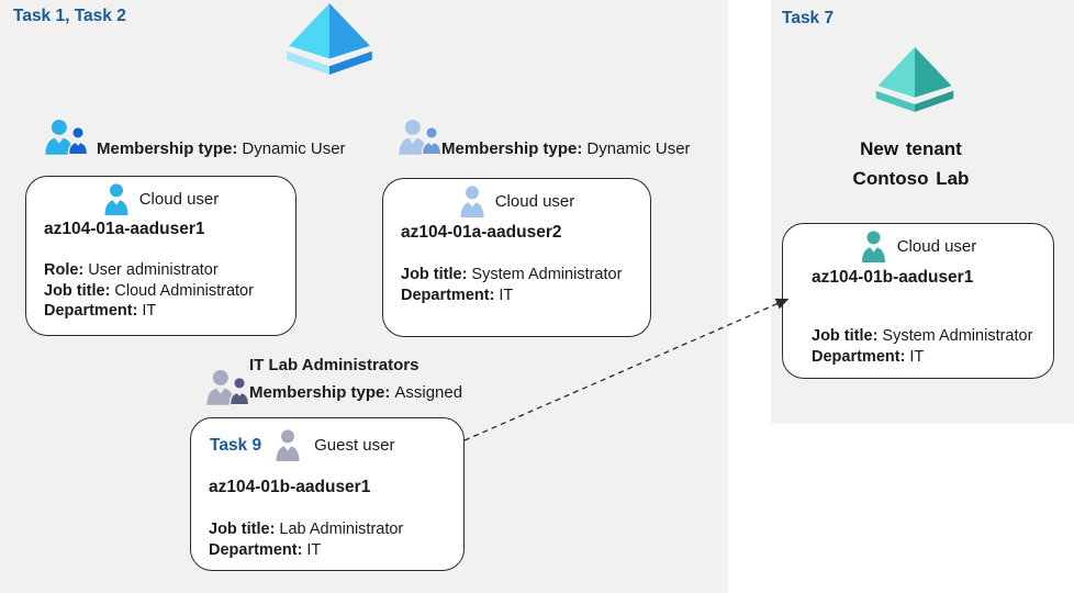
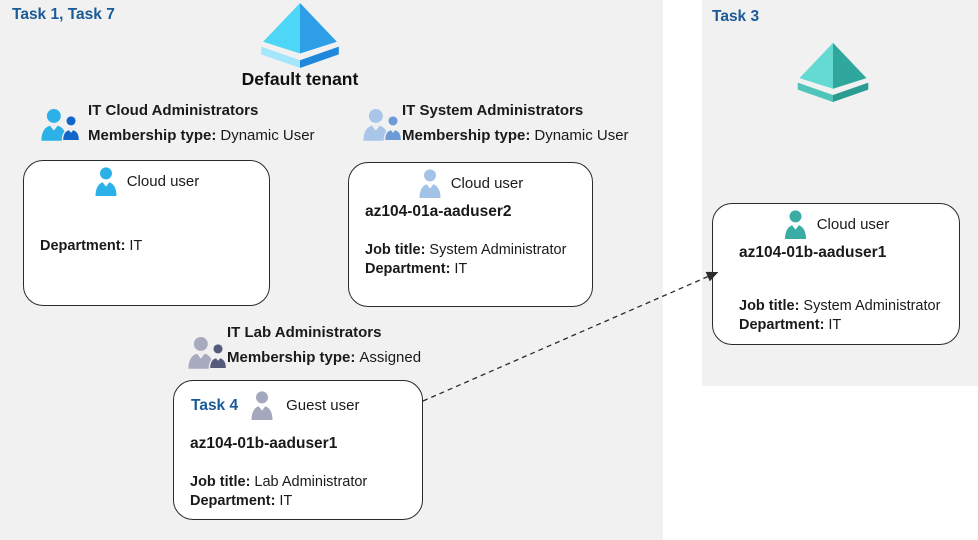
- Task 1, Task 2
+ Task 1, Task 7
+ Default tenant
+ IT Cloud Administrators
  Membership type: Dynamic User
  Cloud user
- az104-01a-aaduser1
- Role: User administrator
- Job title: Cloud Administrator
  Department: IT
+ IT System Administrators
  Membership type: Dynamic User
  Cloud user
  az104-01a-aaduser2
  Job title: System Administrator
  Department: IT
  IT Lab Administrators
  Membership type: Assigned
- Task 9
+ Task 4
  Guest user
  az104-01b-aaduser1
  Job title: Lab Administrator
  Department: IT
- Task 7
+ Task 3
- New tenant
- Contoso Lab
  Cloud user
  az104-01b-aaduser1
  Job title: System Administrator
  Department: IT
